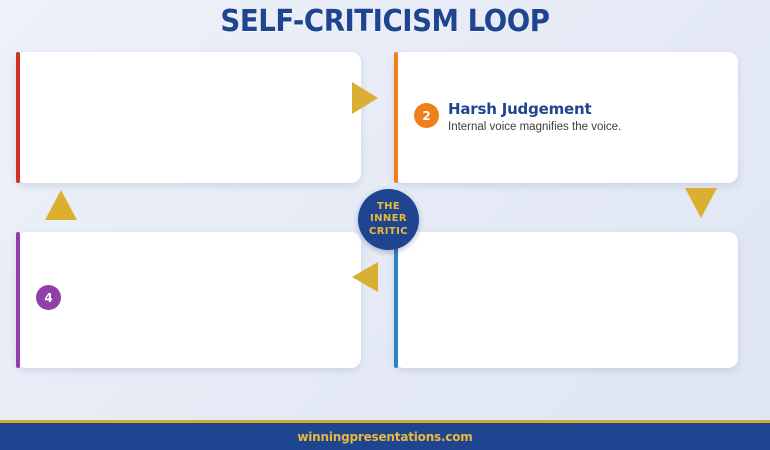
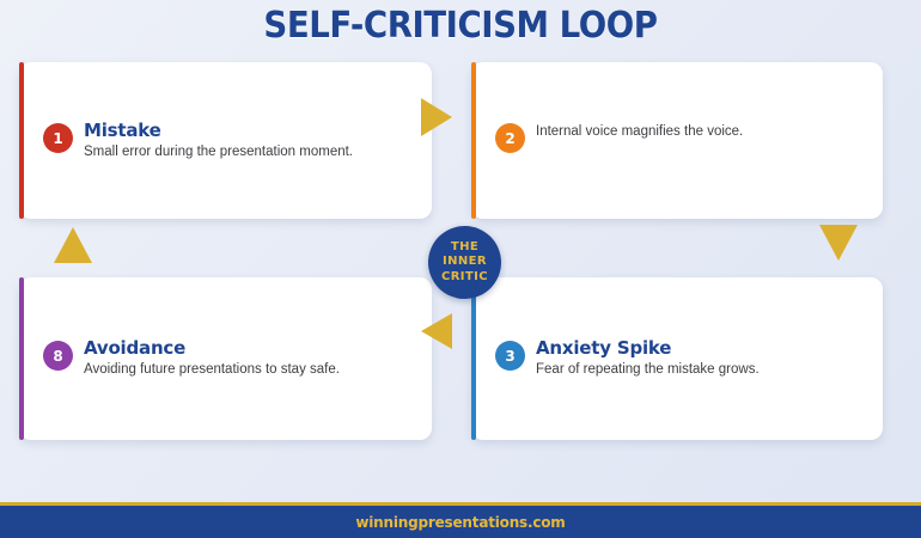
  SELF-CRITICISM LOOP
+ 1
+ Mistake
+ Small error during the presentation moment.
  2
- Harsh Judgement
  Internal voice magnifies the voice.
- 4
+ 8
+ Avoidance
+ Avoiding future presentations to stay safe.
+ 3
+ Anxiety Spike
+ Fear of repeating the mistake grows.
  THE
  INNER
  CRITIC
  winningpresentations.com
